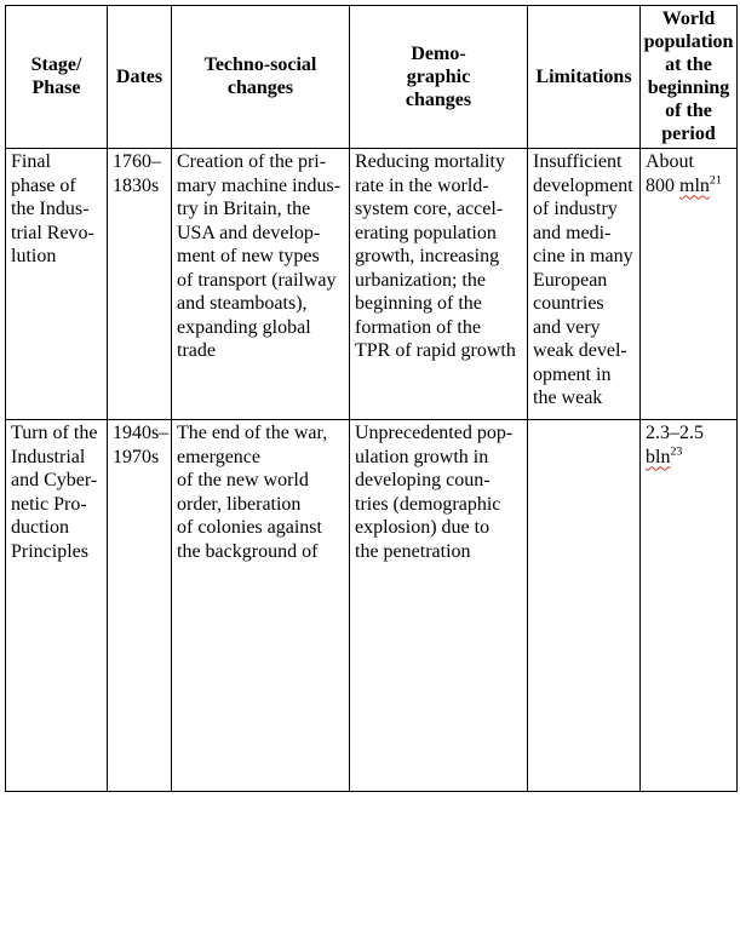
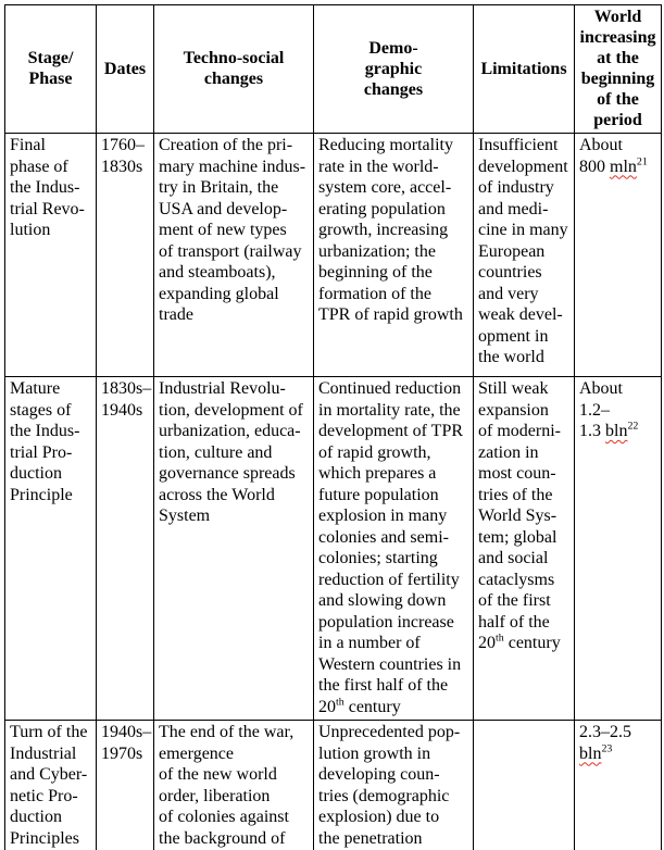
- Stage/ Phase	Dates	Techno-social changes	Demo- graphic changes	Limitations	World population at the beginning of the period
+ Stage/ Phase	Dates	Techno-social changes	Demo- graphic changes	Limitations	World increasing at the beginning of the period
- Final phase of the Indus- trial Revo- lution	1760– 1830s	Creation of the pri- mary machine indus- try in Britain, the USA and develop- ment of new types of transport (railway and steamboats), expanding global trade	Reducing mortality rate in the world- system core, accel- erating population growth, increasing urbanization; the beginning of the formation of the TPR of rapid growth	Insufficient development of industry and medi- cine in many European countries and very weak devel- opment in the weak	About 800 mln21
+ Final phase of the Indus- trial Revo- lution	1760– 1830s	Creation of the pri- mary machine indus- try in Britain, the USA and develop- ment of new types of transport (railway and steamboats), expanding global trade	Reducing mortality rate in the world- system core, accel- erating population growth, increasing urbanization; the beginning of the formation of the TPR of rapid growth	Insufficient development of industry and medi- cine in many European countries and very weak devel- opment in the world	About 800 mln21
+ Mature stages of the Indus- trial Pro- duction Principle	1830s– 1940s	Industrial Revolu- tion, development of urbanization, educa- tion, culture and governance spreads across the World System	Continued reduction in mortality rate, the development of TPR of rapid growth, which prepares a future population explosion in many colonies and semi- colonies; starting reduction of fertility and slowing down population increase in a number of Western countries in the first half of the 20th century	Still weak expansion of moderni- zation in most coun- tries of the World Sys- tem; global and social cataclysms of the first half of the 20th century	About 1.2– 1.3 bln22
- Turn of the Industrial and Cyber- netic Pro- duction Principles	1940s– 1970s	The end of the war, emergence of the new world order, liberation of colonies against the background of	Unprecedented pop- ulation growth in developing coun- tries (demographic explosion) due to the penetration		2.3–2.5 bln23
+ Turn of the Industrial and Cyber- netic Pro- duction Principles	1940s– 1970s	The end of the war, emergence of the new world order, liberation of colonies against the background of	Unprecedented pop- lution growth in developing coun- tries (demographic explosion) due to the penetration		2.3–2.5 bln23
